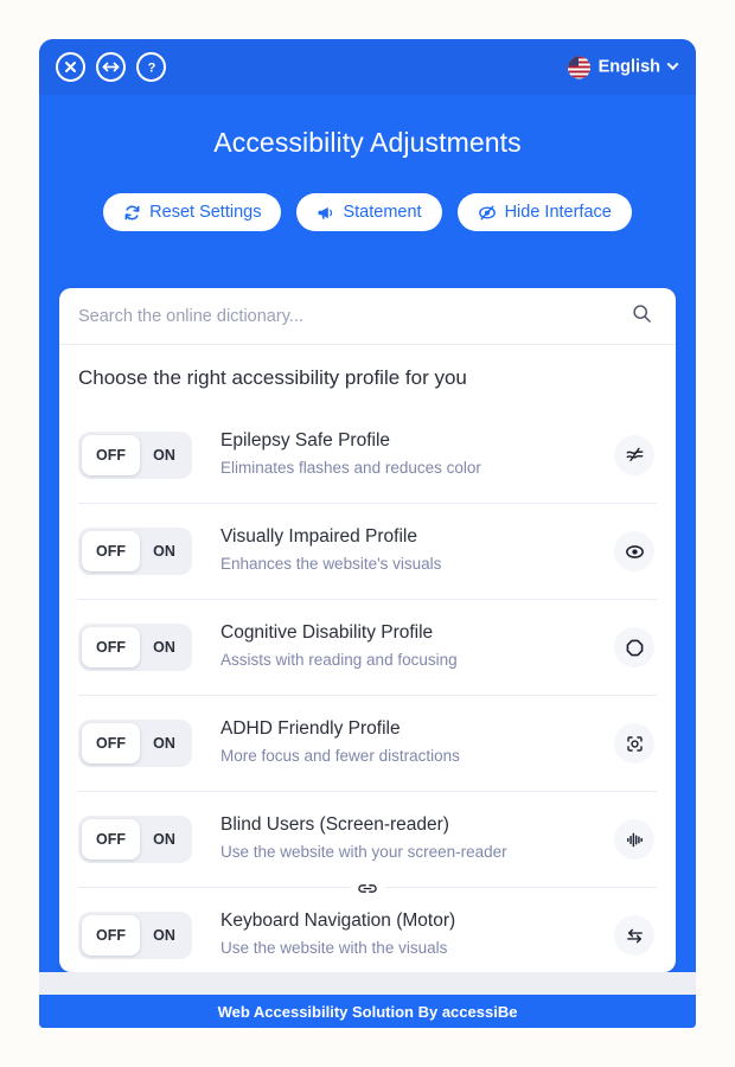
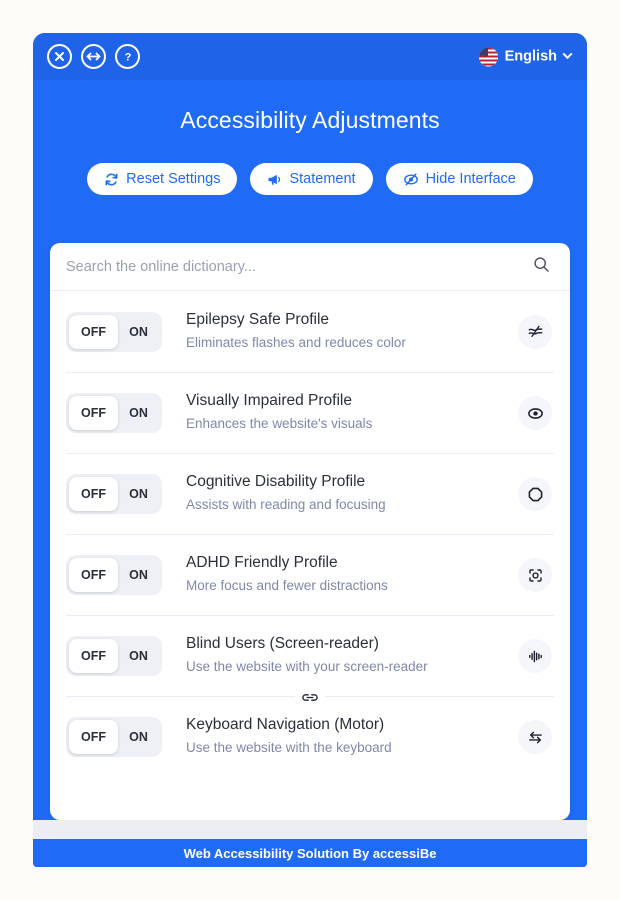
  ?
  English
  Accessibility Adjustments
  Reset Settings
  Statement
  Hide Interface
  Search the online dictionary...
- Choose the right accessibility profile for you
  OFF
  ON
  Epilepsy Safe Profile
  Eliminates flashes and reduces color
  OFF
  ON
  Visually Impaired Profile
  Enhances the website's visuals
  OFF
  ON
  Cognitive Disability Profile
  Assists with reading and focusing
  OFF
  ON
  ADHD Friendly Profile
  More focus and fewer distractions
  OFF
  ON
  Blind Users (Screen-reader)
  Use the website with your screen-reader
  OFF
  ON
  Keyboard Navigation (Motor)
- Use the website with the visuals
+ Use the website with the keyboard
  Web Accessibility Solution By accessiBe
